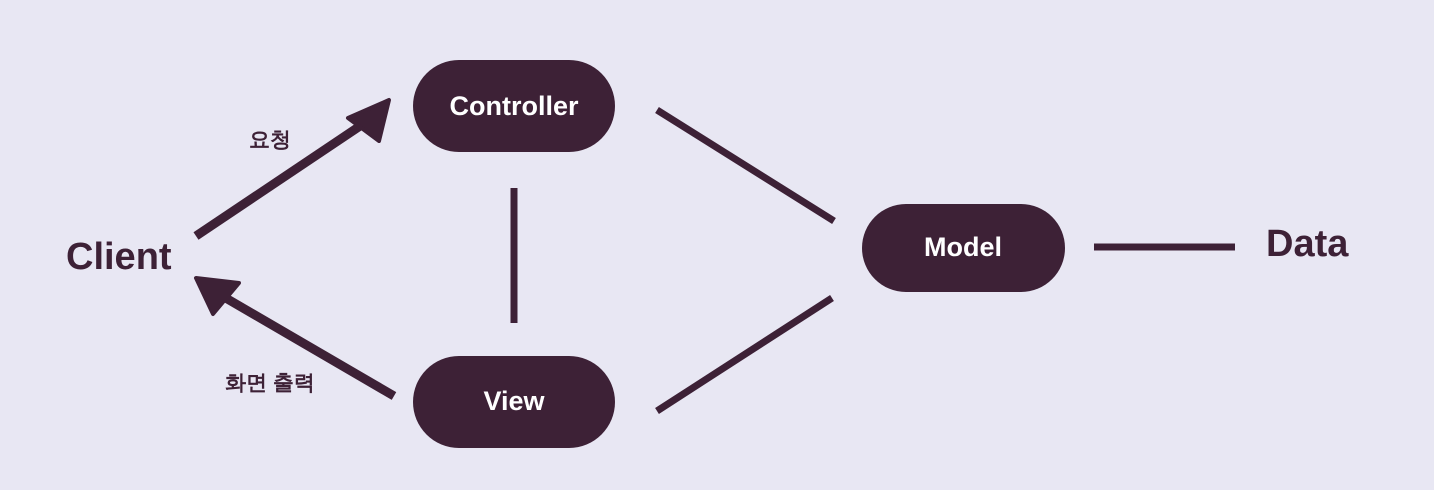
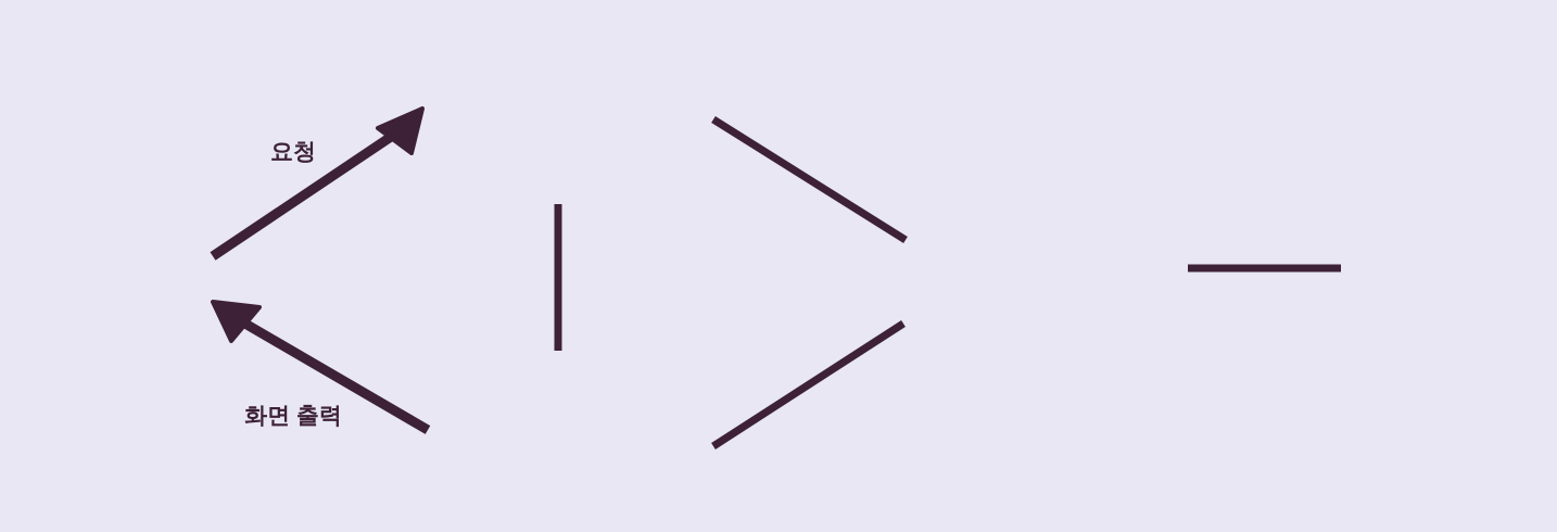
- Controller
- View
- Model
- Client
- Data
  요청
  화면 출력
